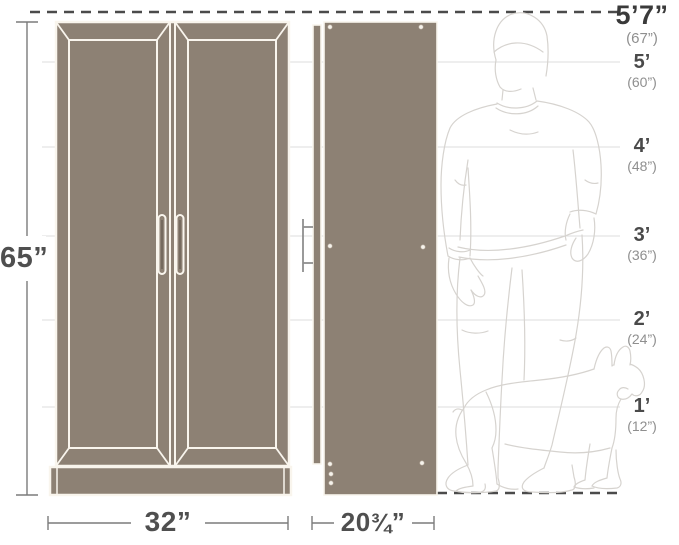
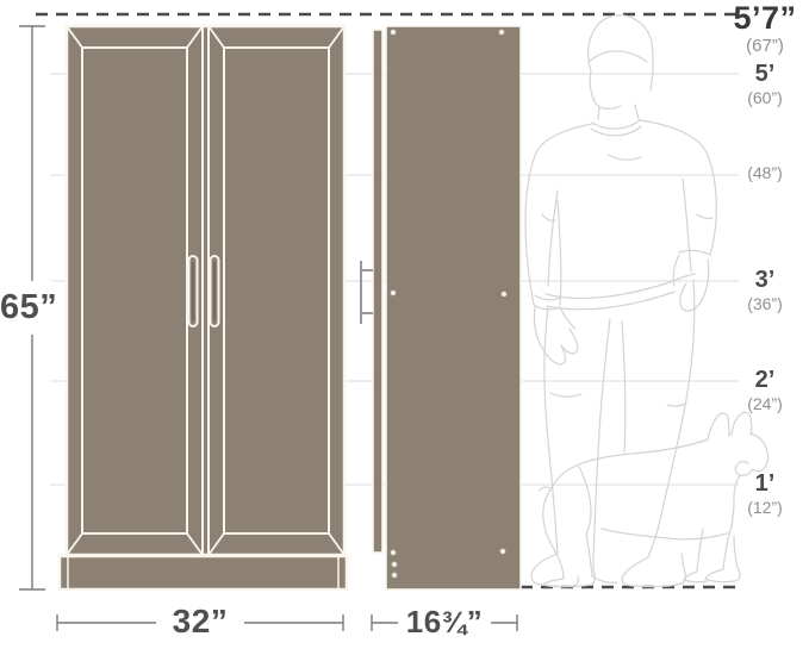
  65”
  32”
- 20¾”
+ 16¾”
  5’7”
  (67”)
  5’
  (60”)
- 4’
  (48”)
  3’
  (36”)
  2’
  (24”)
  1’
  (12”)
